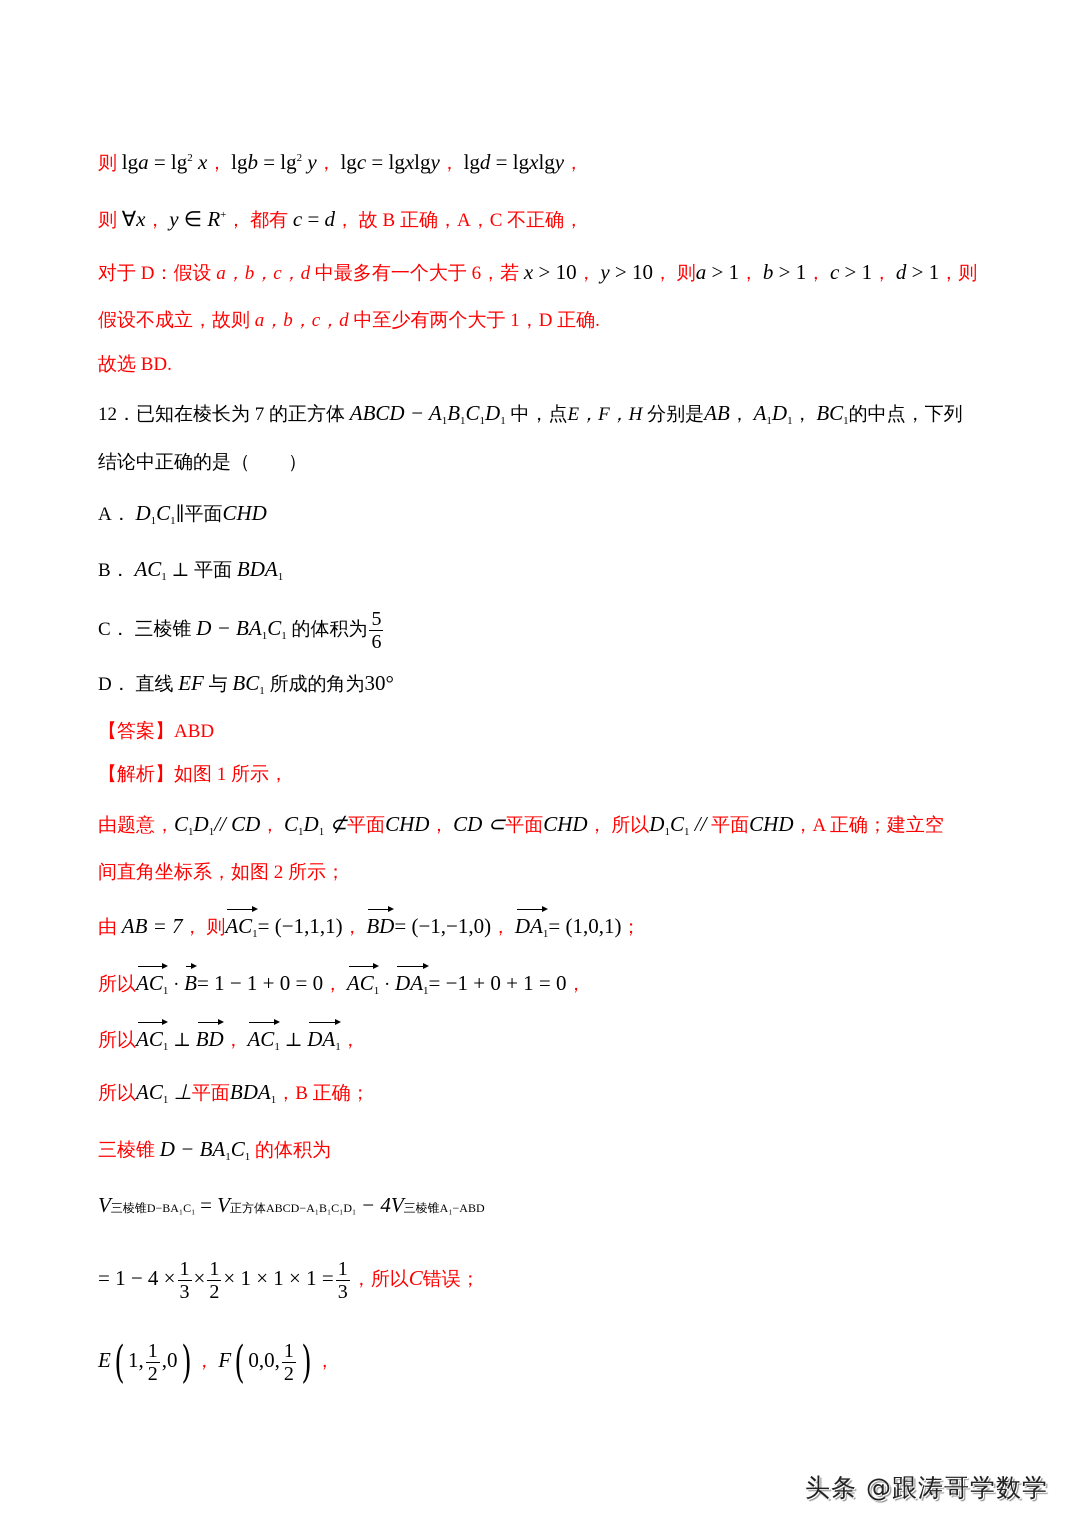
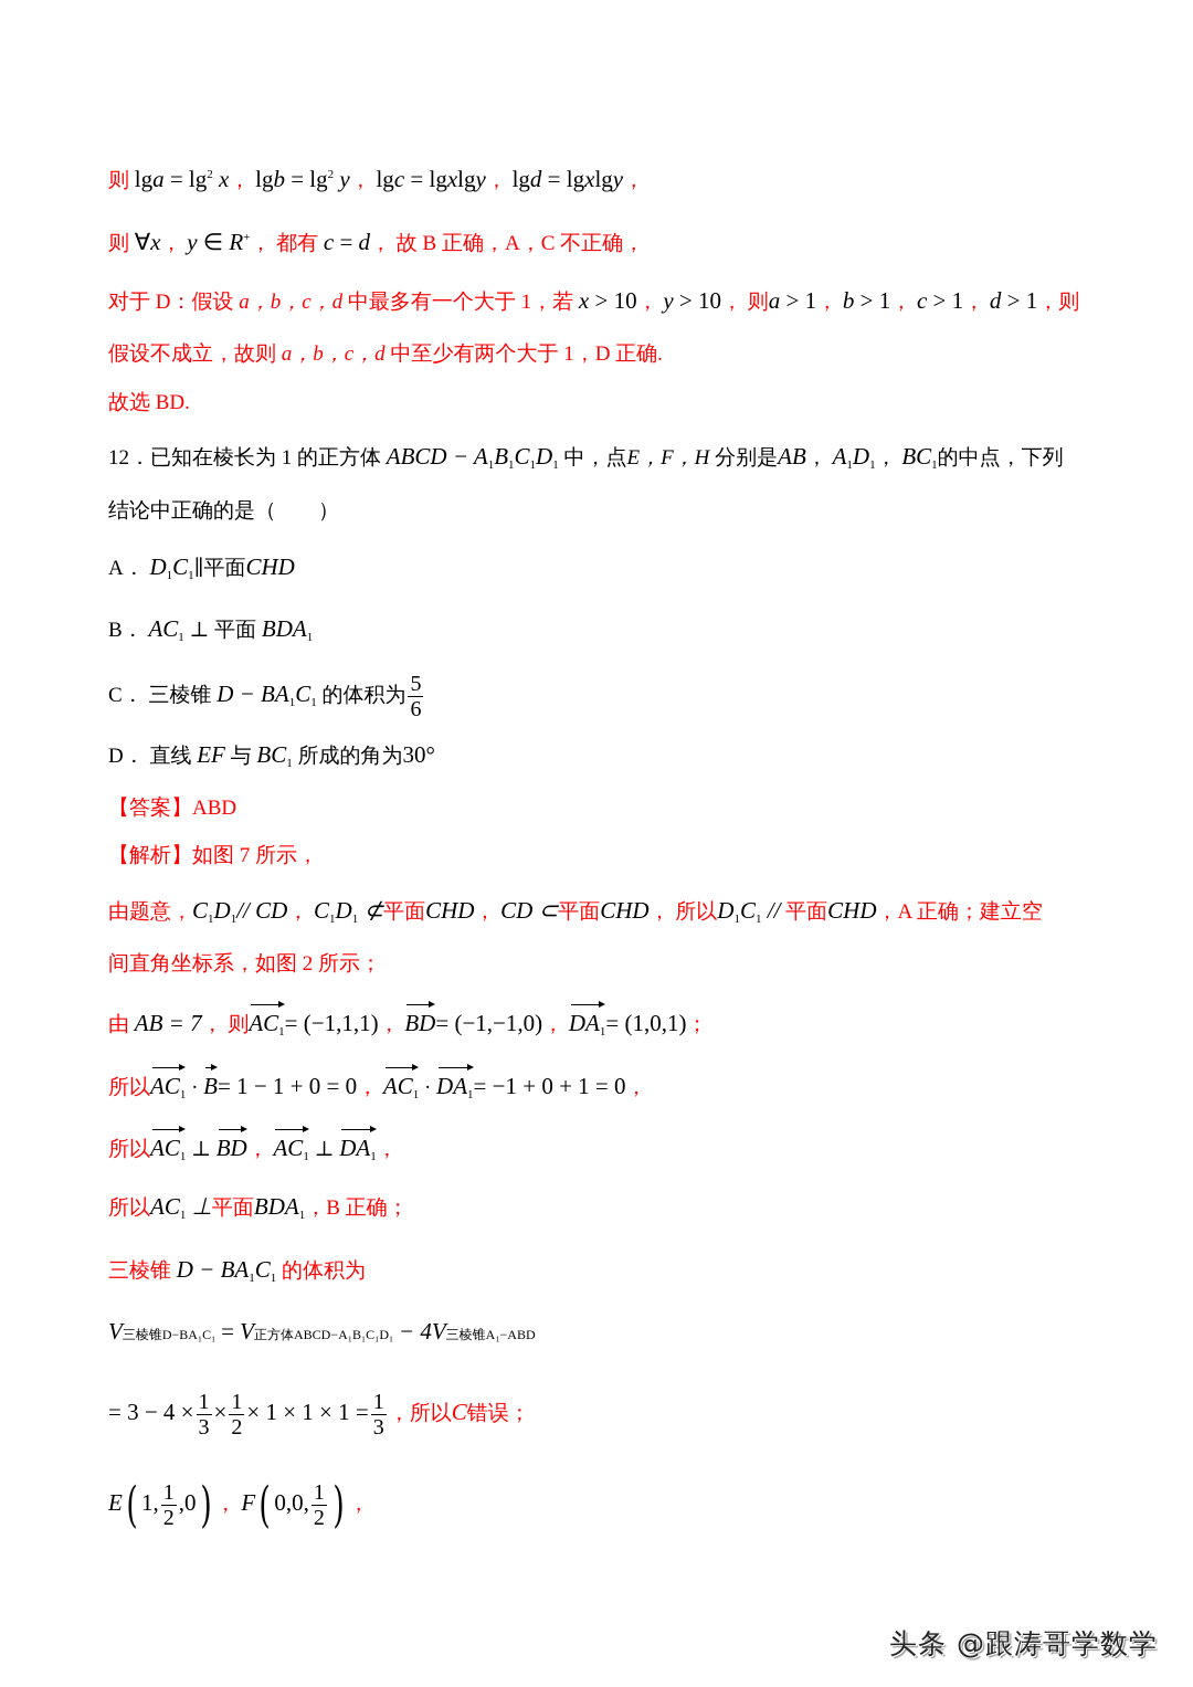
  则 lga = lg2 x， lgb = lg2 y， lgc = lgxlgy， lgd = lgxlgy，
  则 ∀x， y ∈ R+， 都有 c = d， 故 B 正确，A，C 不正确，
- 对于 D：假设 a，b，c，d 中最多有一个大于 6，若 x > 10， y > 10， 则a > 1， b > 1， c > 1， d > 1，则
+ 对于 D：假设 a，b，c，d 中最多有一个大于 1，若 x > 10， y > 10， 则a > 1， b > 1， c > 1， d > 1，则
  假设不成立，故则 a，b，c，d 中至少有两个大于 1，D 正确.
  故选 BD.
- 12．已知在棱长为 7 的正方体 ABCD − A1B1C1D1 中，点E，F，H 分别是AB， A1D1， BC1的中点，下列
+ 12．已知在棱长为 1 的正方体 ABCD − A1B1C1D1 中，点E，F，H 分别是AB， A1D1， BC1的中点，下列
  结论中正确的是（ ）
  A． D1C1∥平面CHD
  B． AC1 ⊥ 平面 BDA1
  C． 三棱锥 D − BA1C1 的体积为
  5
  6
  D． 直线 EF 与 BC1 所成的角为30°
  【答案】ABD
- 【解析】如图 1 所示，
+ 【解析】如图 7 所示，
  由题意，C1D1// CD， C1D1 ⊄平面CHD， CD ⊂平面CHD， 所以D1C1 // 平面CHD，A 正确；建立空
  间直角坐标系，如图 2 所示；
  由 AB = 7， 则AC1= (−1,1,1)， BD= (−1,−1,0)， DA1= (1,0,1)；
  所以AC1 · B= 1 − 1 + 0 = 0， AC1 · DA1= −1 + 0 + 1 = 0，
  所以AC1 ⊥ BD， AC1 ⊥ DA1，
  所以AC1 ⊥平面BDA1，B 正确；
  三棱锥 D − BA1C1 的体积为
  V三棱锥D−BA₁C₁ = V正方体ABCD−A₁B₁C₁D₁ − 4V三棱锥A₁−ABD
- = 1 − 4 ×
+ = 3 − 4 ×
  1
  3
  ×
  1
  2
  × 1 × 1 × 1 =
  1
  3
  ，所以C错误；
  E ( 1,
  1
  2
  ,0 ) ， F ( 0,0,
  1
  2
  ) ，
  头条 @跟涛哥学数学
